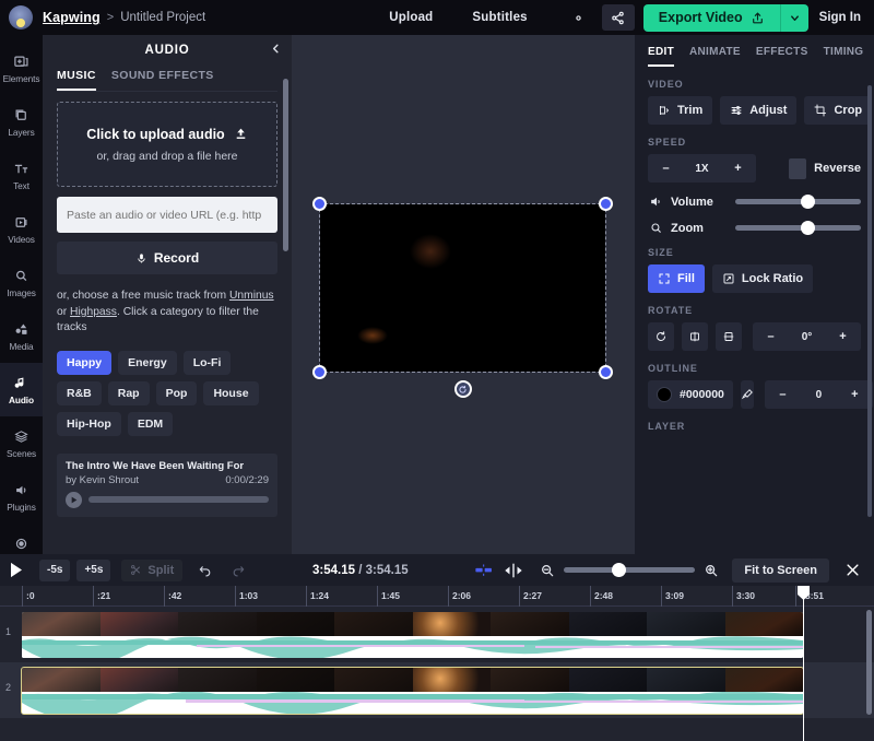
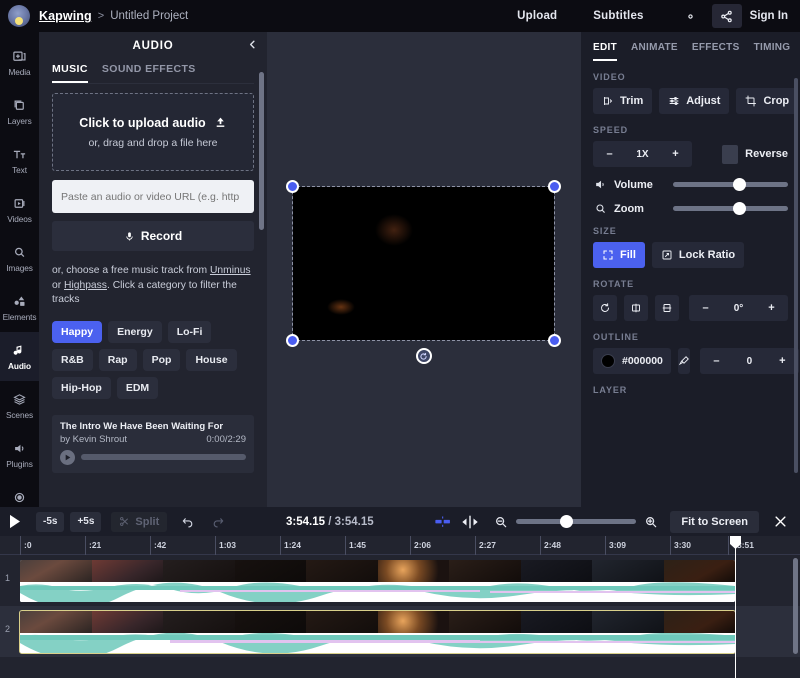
  Kapwing
  >
  Untitled Project
  Upload
  Subtitles
- Export Video
  Sign In
- Elements
+ Media
  Layers
  Text
  Videos
  Images
- Media
+ Elements
  Audio
  Scenes
  Plugins
  AUDIO
  MUSIC
  SOUND EFFECTS
  Click to upload audio
  or, drag and drop a file here
  Paste an audio or video URL (e.g. http
  Record
  or, choose a free music track from Unminus or Highpass. Click a category to filter the tracks
  Happy
  Energy
  Lo-Fi
  R&B
  Rap
  Pop
  House
  Hip-Hop
  EDM
  The Intro We Have Been Waiting For
  by Kevin Shrout
  0:00/2:29
  EDIT
  ANIMATE
  EFFECTS
  TIMING
  VIDEO
  Trim
  Adjust
  Crop
  SPEED
  –
  1X
  +
  Reverse
  Volume
  Zoom
  SIZE
  Fill
  Lock Ratio
  ROTATE
  –
  0°
  +
  OUTLINE
  #000000
  –
  0
  +
  LAYER
  -5s
  +5s
  Split
  3:54.15 / 3:54.15
  Fit to Screen
  :0
  :21
  :42
  1:03
  1:24
  1:45
  2:06
  2:27
  2:48
  3:09
  3:30
  :51
  1
  2
